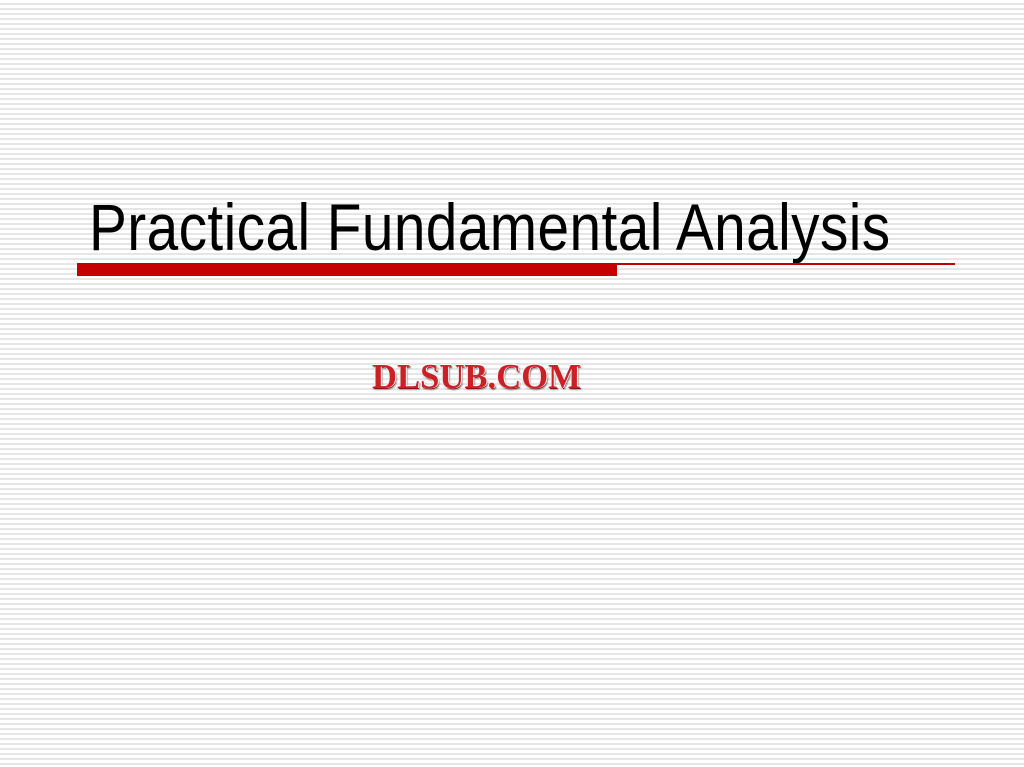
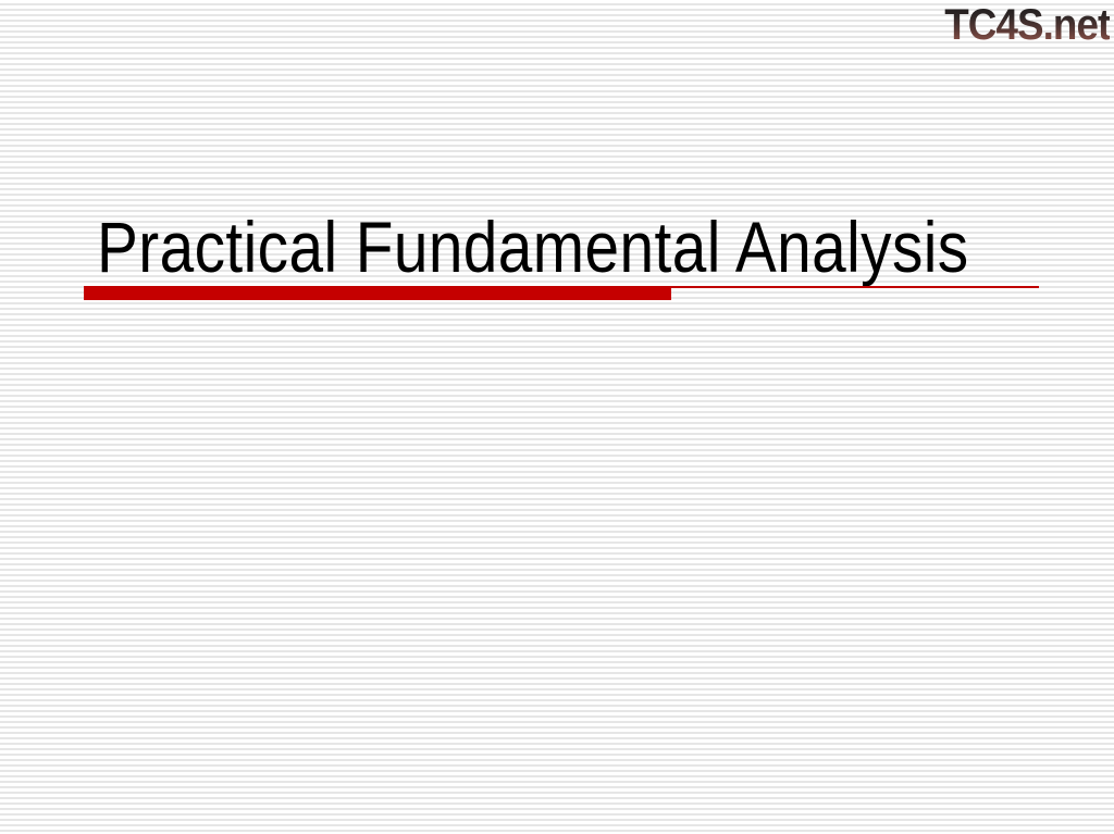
+ TC4S.net
  Practical Fundamental Analysis
- DLSUB.COM
